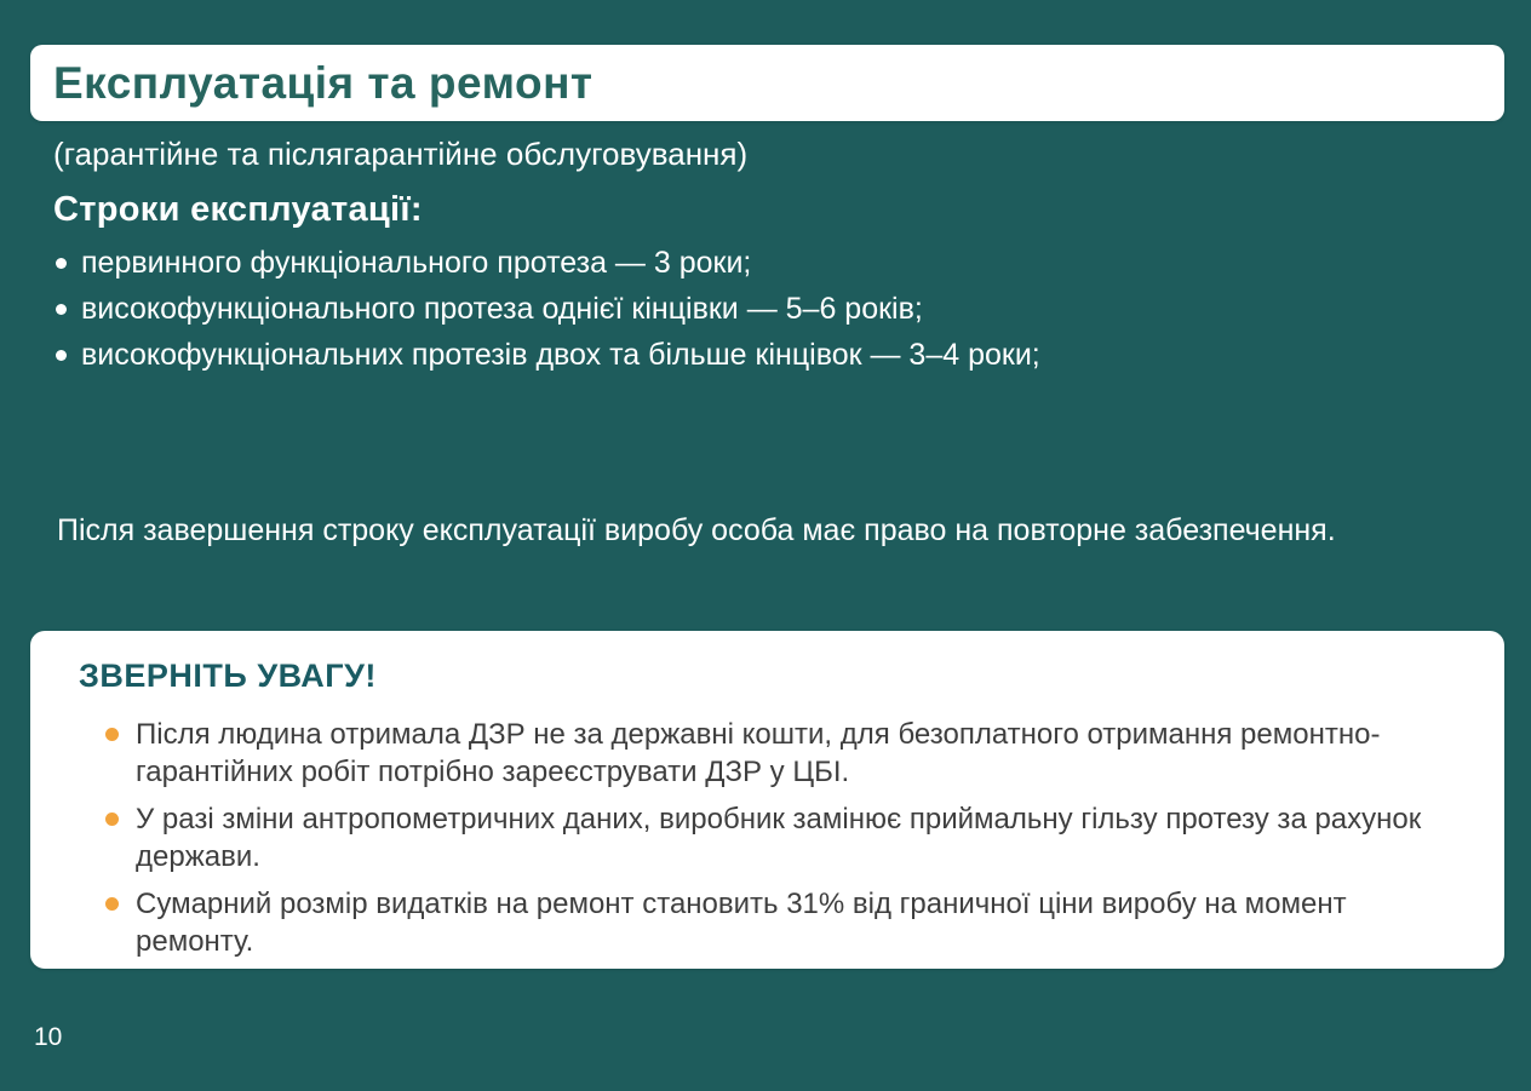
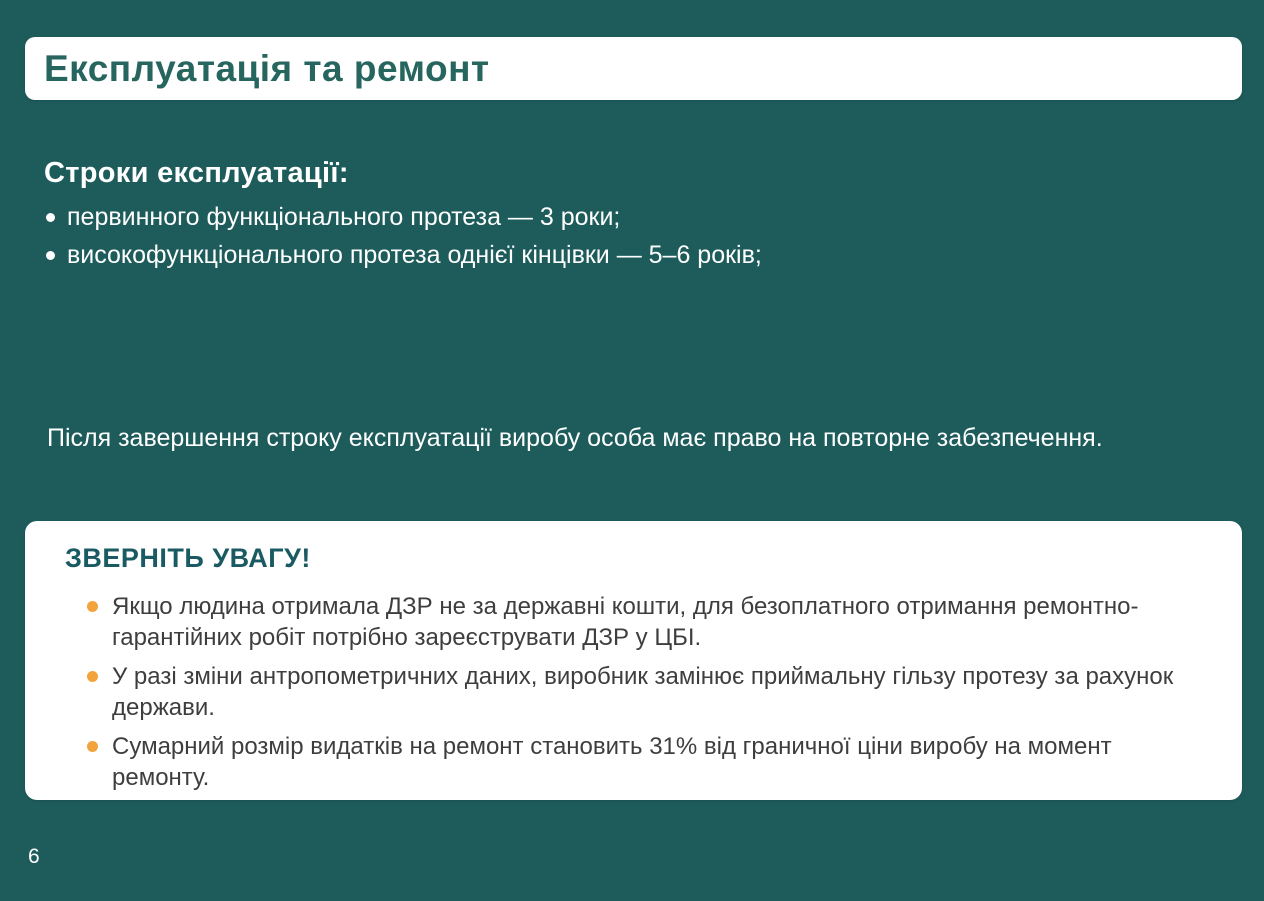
  Експлуатація та ремонт
- (гарантійне та післягарантійне обслуговування)
  Строки експлуатації:
  первинного функціонального протеза — 3 роки;
  високофункціонального протеза однієї кінцівки — 5–6 років;
- високофункціональних протезів двох та більше кінцівок — 3–4 роки;
  Після завершення строку експлуатації виробу особа має право на повторне забезпечення.
  ЗВЕРНІТЬ УВАГУ!
- Після людина отримала ДЗР не за державні кошти, для безоплатного отримання ремонтно-гарантійних робіт потрібно зареєструвати ДЗР у ЦБІ.
+ Якщо людина отримала ДЗР не за державні кошти, для безоплатного отримання ремонтно-гарантійних робіт потрібно зареєструвати ДЗР у ЦБІ.
  У разі зміни антропометричних даних, виробник замінює приймальну гільзу протезу за рахунок держави.
  Сумарний розмір видатків на ремонт становить 31% від граничної ціни виробу на момент ремонту.
- 10
+ 6
